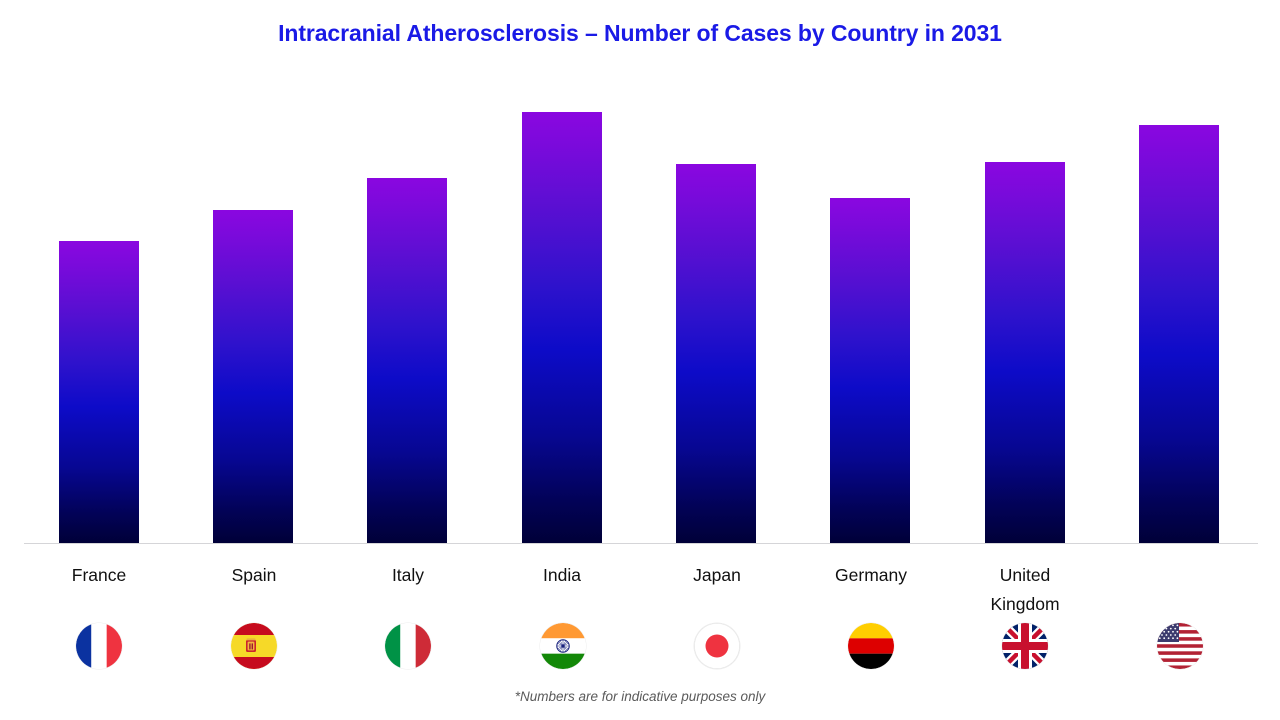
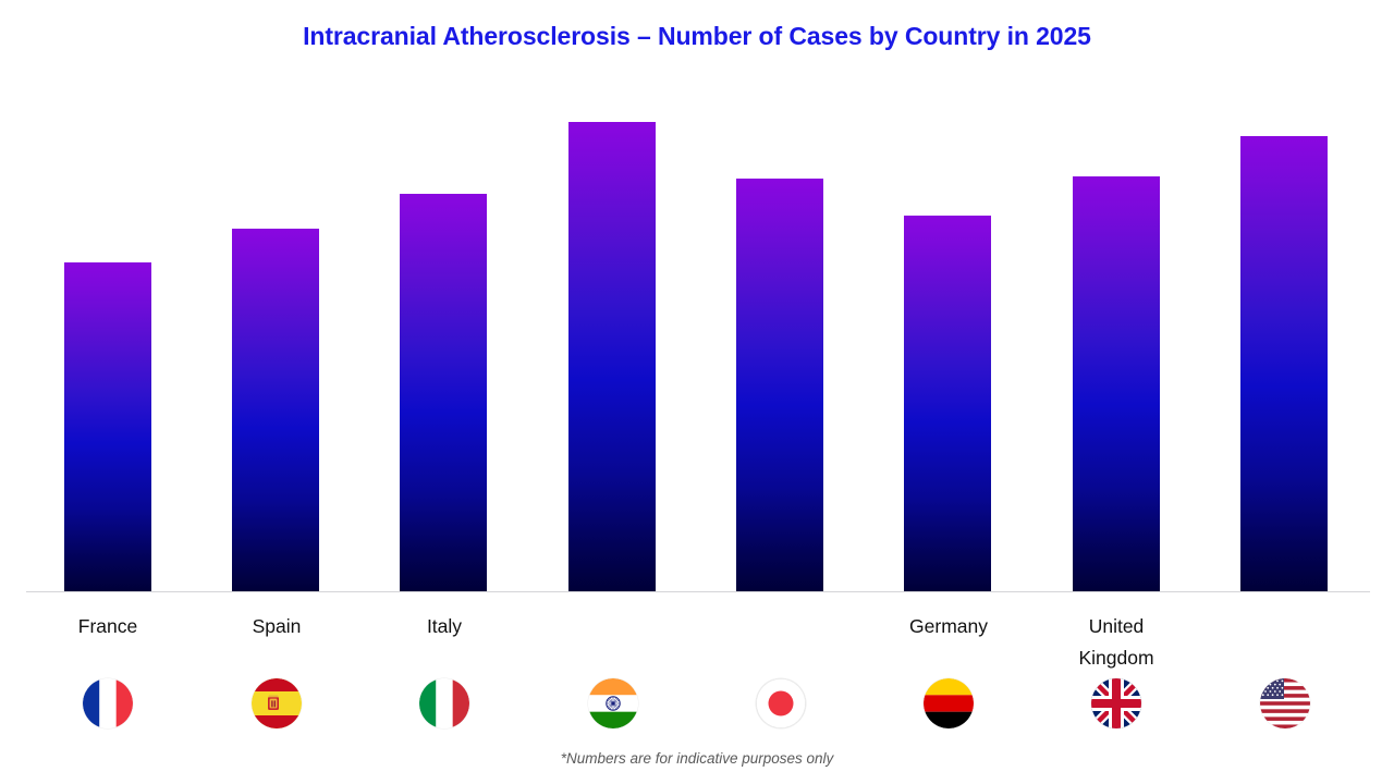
- Intracranial Atherosclerosis – Number of Cases by Country in 2031
+ Intracranial Atherosclerosis – Number of Cases by Country in 2025
  France
  Spain
  Italy
- India
- Japan
  Germany
  United
  Kingdom
  *Numbers are for indicative purposes only
